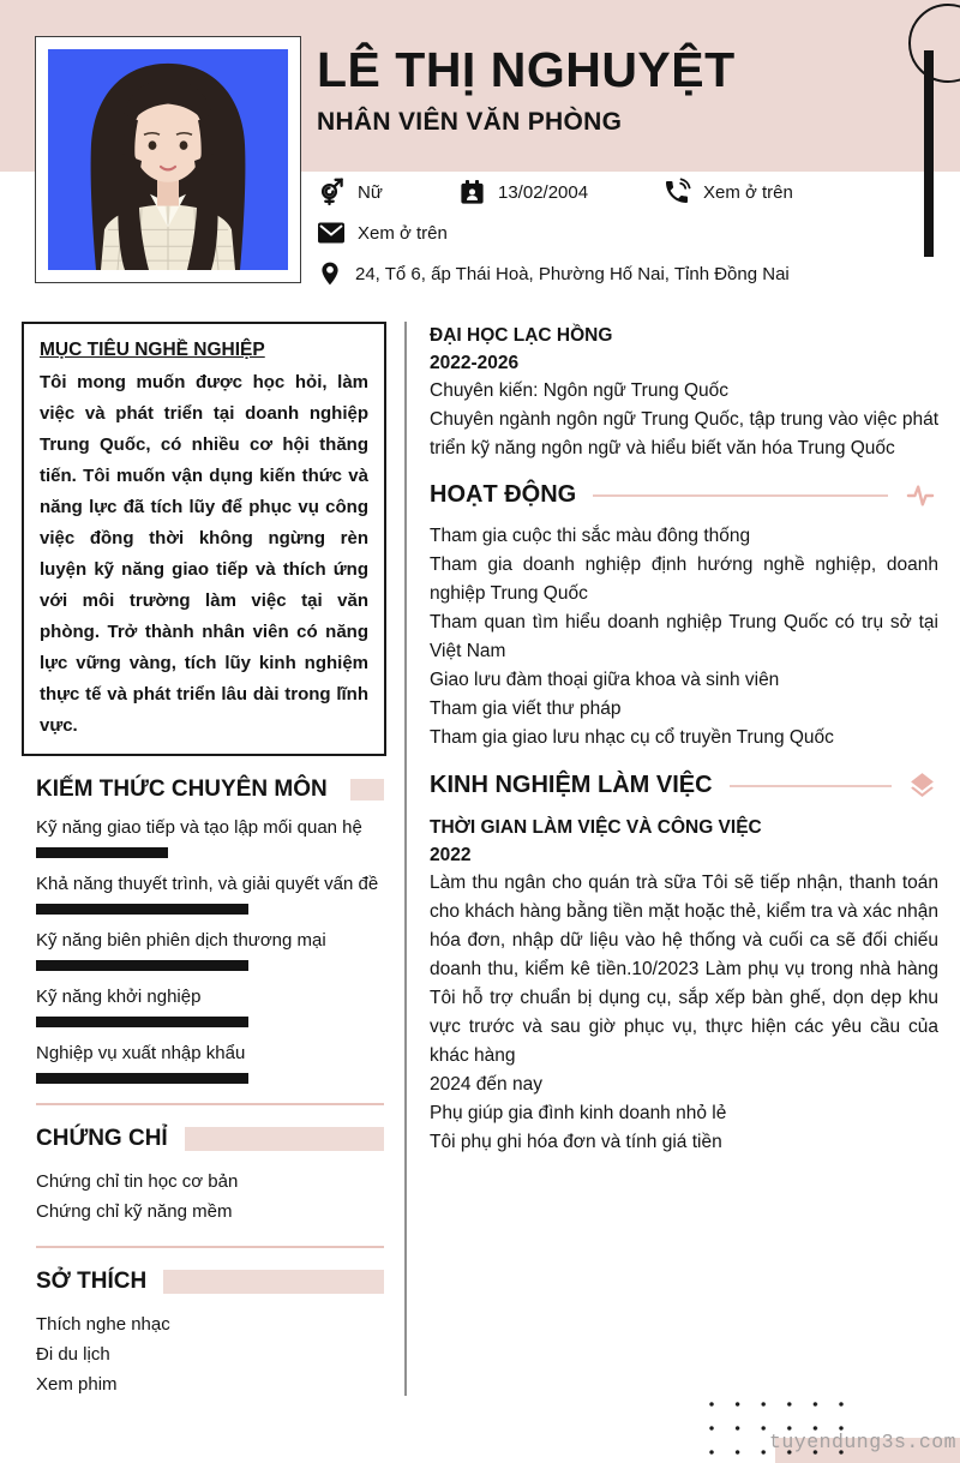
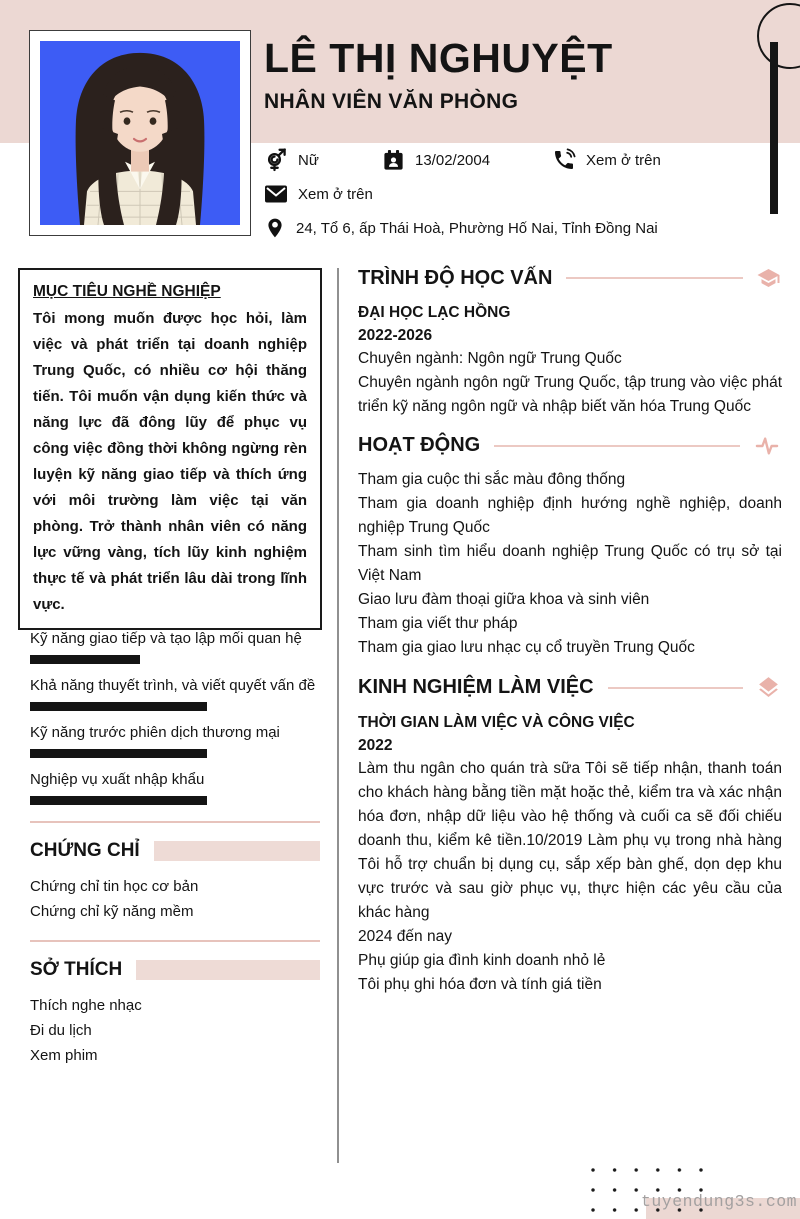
  LÊ THỊ NGHUYỆT
  NHÂN VIÊN VĂN PHÒNG
  Nữ
  13/02/2004
  Xem ở trên
  Xem ở trên
  24, Tổ 6, ấp Thái Hoà, Phường Hố Nai, Tỉnh Đồng Nai
  MỤC TIÊU NGHỀ NGHIỆP
- Tôi mong muốn được học hỏi, làm việc và phát triển tại doanh nghiệp Trung Quốc, có nhiều cơ hội thăng tiến. Tôi muốn vận dụng kiến thức và năng lực đã tích lũy để phục vụ công việc đồng thời không ngừng rèn luyện kỹ năng giao tiếp và thích ứng với môi trường làm việc tại văn phòng. Trở thành nhân viên có năng lực vững vàng, tích lũy kinh nghiệm thực tế và phát triển lâu dài trong lĩnh vực.
+ Tôi mong muốn được học hỏi, làm việc và phát triển tại doanh nghiệp Trung Quốc, có nhiều cơ hội thăng tiến. Tôi muốn vận dụng kiến thức và năng lực đã đông lũy để phục vụ công việc đồng thời không ngừng rèn luyện kỹ năng giao tiếp và thích ứng với môi trường làm việc tại văn phòng. Trở thành nhân viên có năng lực vững vàng, tích lũy kinh nghiệm thực tế và phát triển lâu dài trong lĩnh vực.
- KIẾM THỨC CHUYÊN MÔN
  Kỹ năng giao tiếp và tạo lập mối quan hệ
- Khả năng thuyết trình, và giải quyết vấn đề
+ Khả năng thuyết trình, và viết quyết vấn đề
- Kỹ năng biên phiên dịch thương mại
+ Kỹ năng trước phiên dịch thương mại
- Kỹ năng khởi nghiệp
  Nghiệp vụ xuất nhập khẩu
  CHỨNG CHỈ
  Chứng chỉ tin học cơ bản
  Chứng chỉ kỹ năng mềm
  SỞ THÍCH
  Thích nghe nhạc
  Đi du lịch
  Xem phim
+ TRÌNH ĐỘ HỌC VẤN
  ĐẠI HỌC LẠC HỒNG
  2022-2026
- Chuyên kiến: Ngôn ngữ Trung Quốc
+ Chuyên ngành: Ngôn ngữ Trung Quốc
- Chuyên ngành ngôn ngữ Trung Quốc, tập trung vào việc phát triển kỹ năng ngôn ngữ và hiểu biết văn hóa Trung Quốc
+ Chuyên ngành ngôn ngữ Trung Quốc, tập trung vào việc phát triển kỹ năng ngôn ngữ và nhập biết văn hóa Trung Quốc
  HOẠT ĐỘNG
  Tham gia cuộc thi sắc màu đông thống
  Tham gia doanh nghiệp định hướng nghề nghiệp, doanh nghiệp Trung Quốc
- Tham quan tìm hiểu doanh nghiệp Trung Quốc có trụ sở tại Việt Nam
+ Tham sinh tìm hiểu doanh nghiệp Trung Quốc có trụ sở tại Việt Nam
  Giao lưu đàm thoại giữa khoa và sinh viên
  Tham gia viết thư pháp
  Tham gia giao lưu nhạc cụ cổ truyền Trung Quốc
  KINH NGHIỆM LÀM VIỆC
  THỜI GIAN LÀM VIỆC VÀ CÔNG VIỆC
  2022
- Làm thu ngân cho quán trà sữa Tôi sẽ tiếp nhận, thanh toán cho khách hàng bằng tiền mặt hoặc thẻ, kiểm tra và xác nhận hóa đơn, nhập dữ liệu vào hệ thống và cuối ca sẽ đối chiếu doanh thu, kiểm kê tiền.10/2023 Làm phụ vụ trong nhà hàng Tôi hỗ trợ chuẩn bị dụng cụ, sắp xếp bàn ghế, dọn dẹp khu vực trước và sau giờ phục vụ, thực hiện các yêu cầu của khác hàng
+ Làm thu ngân cho quán trà sữa Tôi sẽ tiếp nhận, thanh toán cho khách hàng bằng tiền mặt hoặc thẻ, kiểm tra và xác nhận hóa đơn, nhập dữ liệu vào hệ thống và cuối ca sẽ đối chiếu doanh thu, kiểm kê tiền.10/2019 Làm phụ vụ trong nhà hàng Tôi hỗ trợ chuẩn bị dụng cụ, sắp xếp bàn ghế, dọn dẹp khu vực trước và sau giờ phục vụ, thực hiện các yêu cầu của khác hàng
  2024 đến nay
  Phụ giúp gia đình kinh doanh nhỏ lẻ
  Tôi phụ ghi hóa đơn và tính giá tiền
